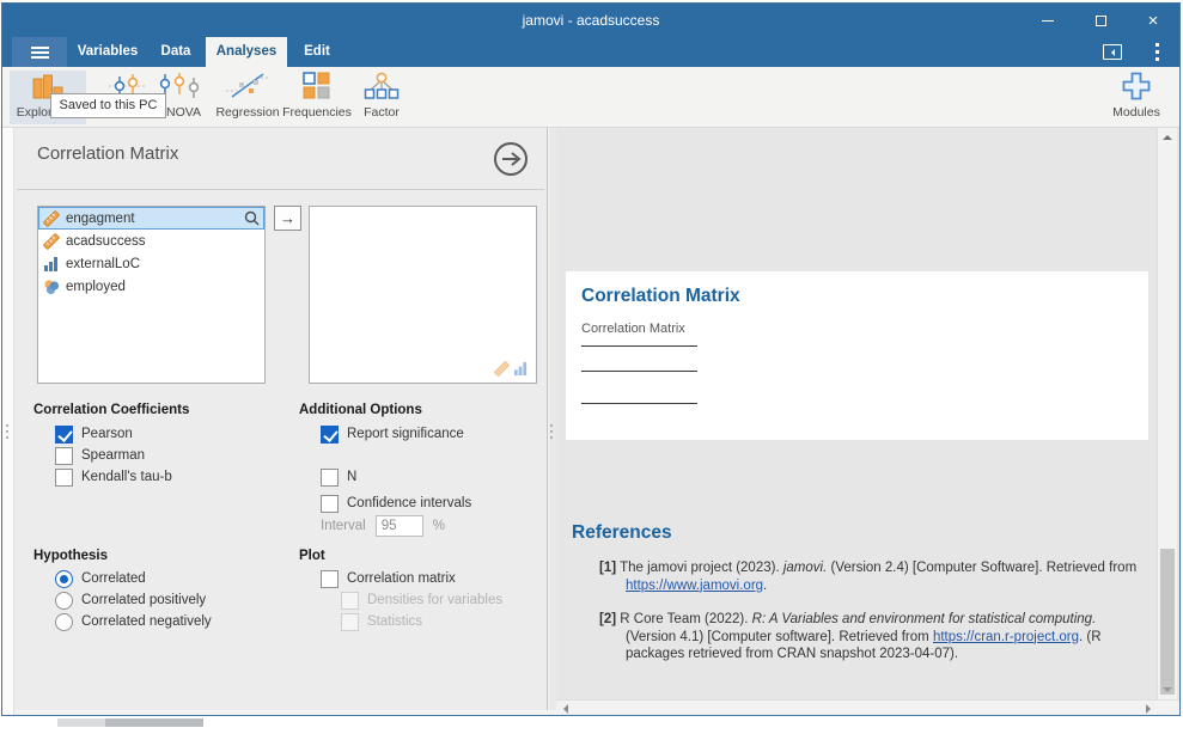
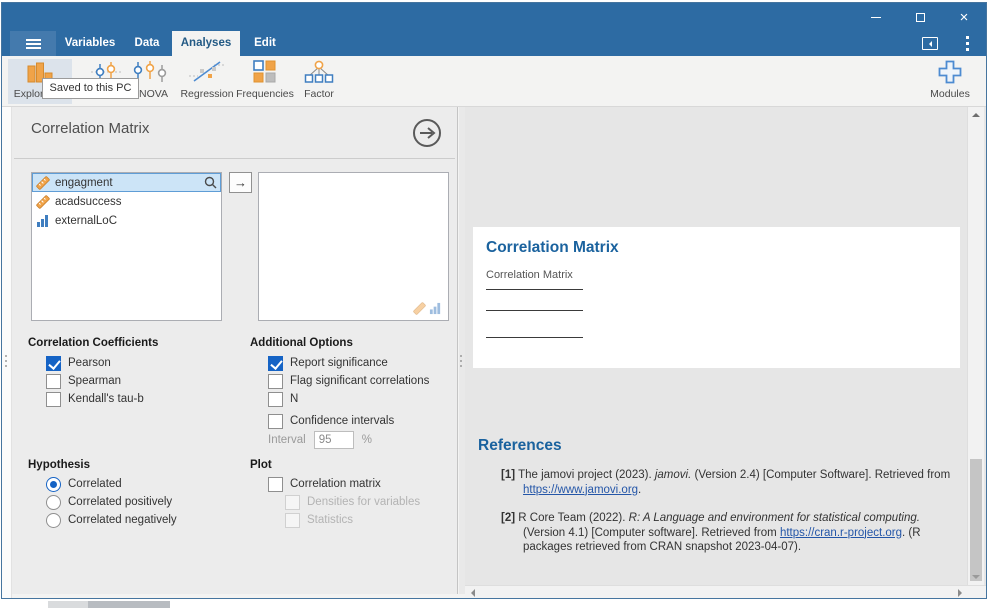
- jamovi - acadsuccess
  ×
  Variables
  Data
  Analyses
  Edit
  NOVA
  Regression
  Frequencies
  Factor
  Modules
  Saved to this PC
  Correlation Matrix
  engagment
  acadsuccess
  externalLoC
- employed
  →
  Correlation Coefficients
  Pearson
  Spearman
  Kendall's tau-b
  Additional Options
  Report significance
+ Flag significant correlations
  N
  Confidence intervals
  Interval
  95
  %
  Hypothesis
  Correlated
  Correlated positively
  Correlated negatively
  Plot
  Correlation matrix
  Densities for variables
  Statistics
  Correlation Matrix
  Correlation Matrix
  References
  [1] The jamovi project (2023). jamovi. (Version 2.4) [Computer Software]. Retrieved from https://www.jamovi.org.
- [2] R Core Team (2022). R: A Variables and environment for statistical computing. (Version 4.1) [Computer software]. Retrieved from https://cran.r-project.org. (R packages retrieved from CRAN snapshot 2023-04-07).
+ [2] R Core Team (2022). R: A Language and environment for statistical computing. (Version 4.1) [Computer software]. Retrieved from https://cran.r-project.org. (R packages retrieved from CRAN snapshot 2023-04-07).
